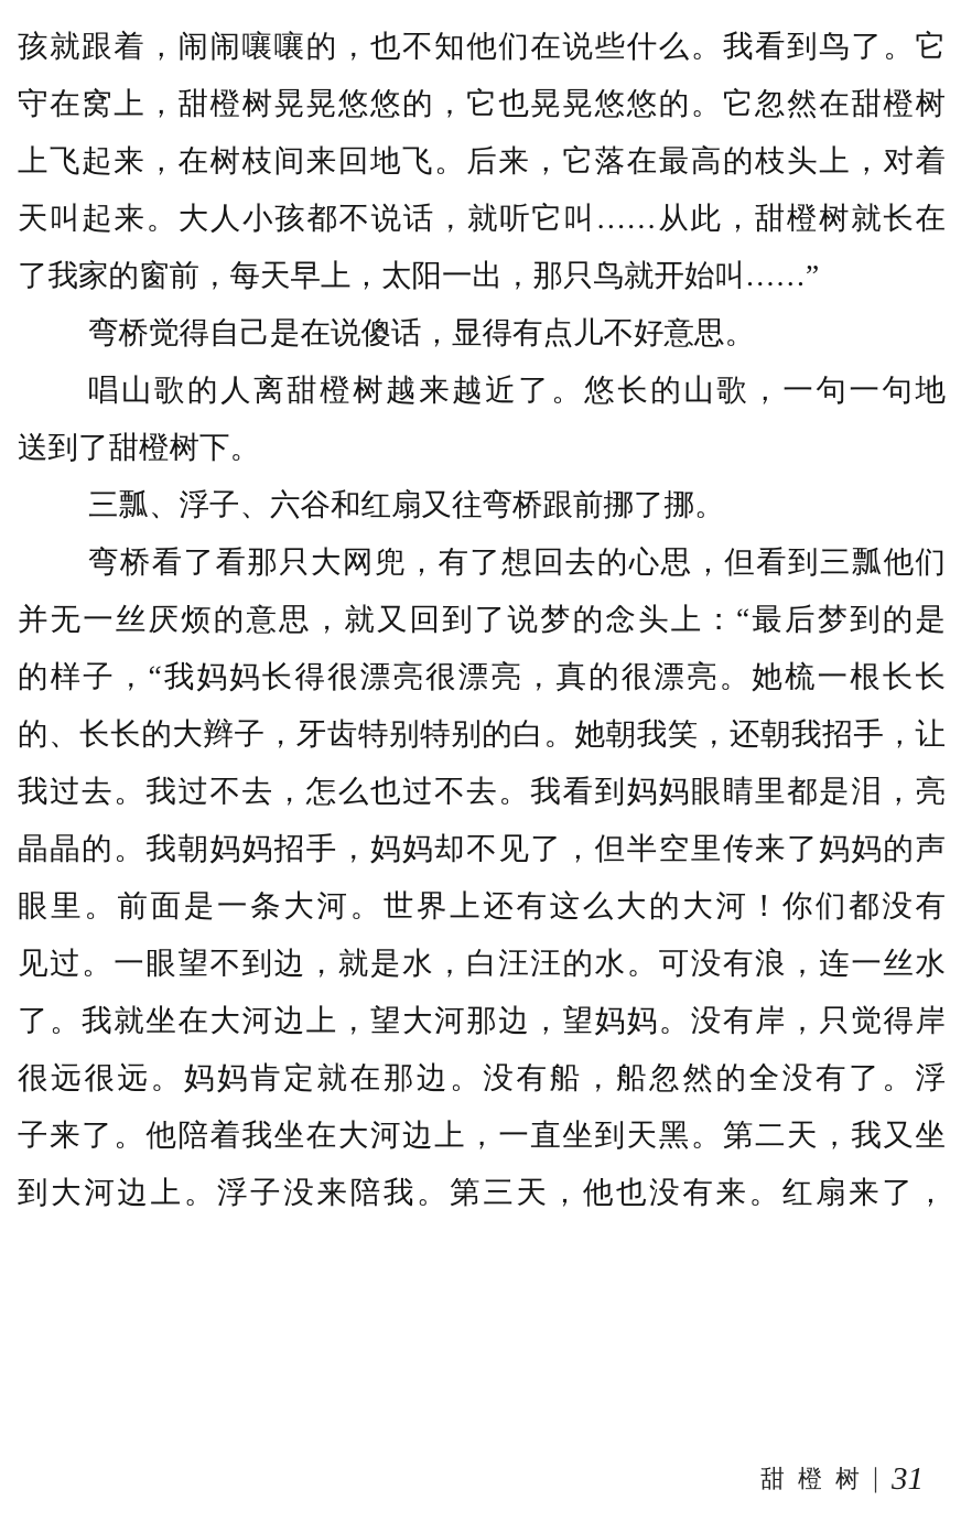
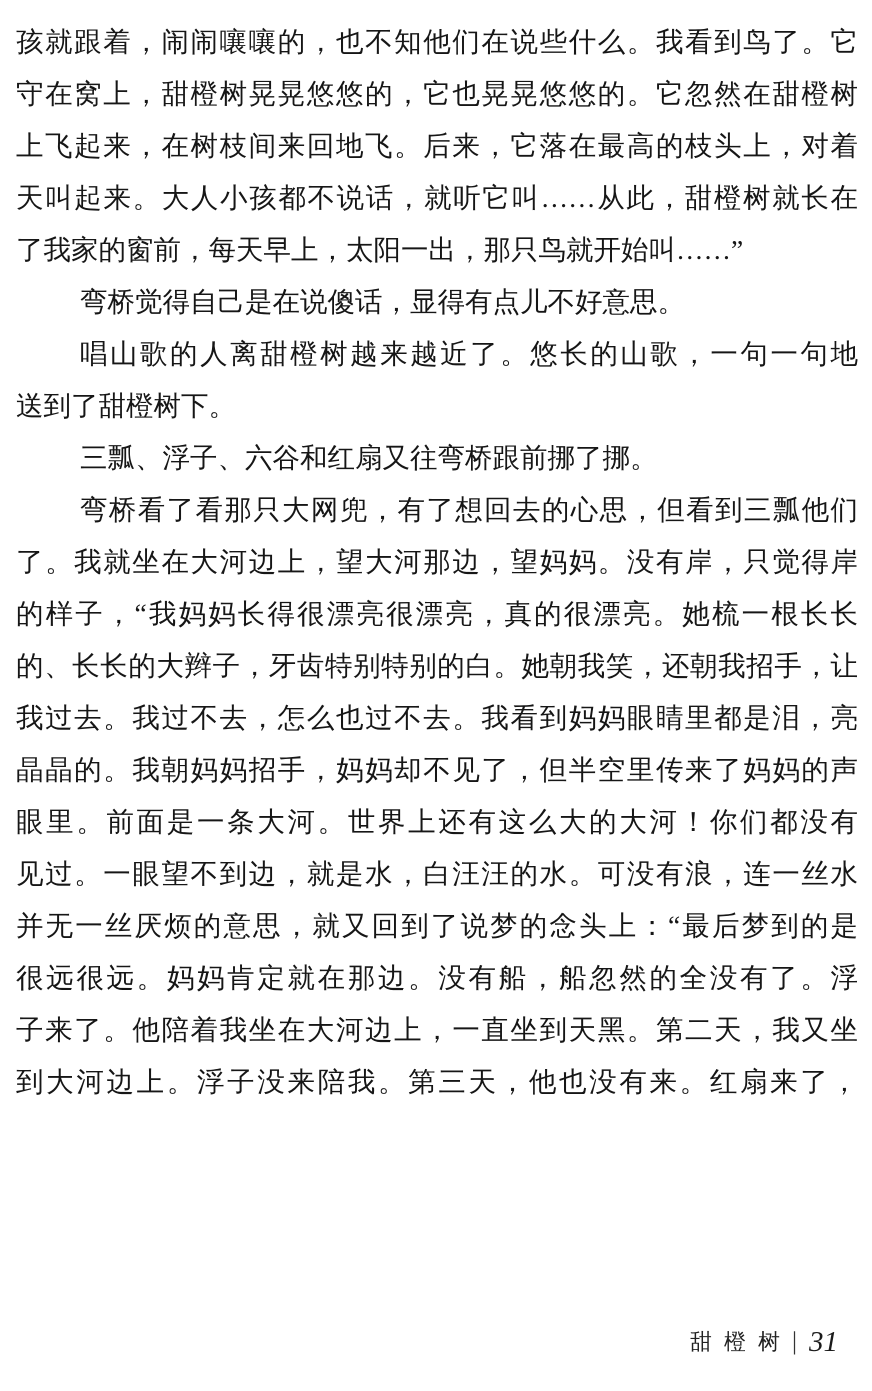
  孩就跟着，闹闹嚷嚷的，也不知他们在说些什么。我看到鸟了。它
  守在窝上，甜橙树晃晃悠悠的，它也晃晃悠悠的。它忽然在甜橙树
  上飞起来，在树枝间来回地飞。后来，它落在最高的枝头上，对着
  天叫起来。大人小孩都不说话，就听它叫……从此，甜橙树就长在
  了我家的窗前，每天早上，太阳一出，那只鸟就开始叫……”
  弯桥觉得自己是在说傻话，显得有点儿不好意思。
  唱山歌的人离甜橙树越来越近了。悠长的山歌，一句一句地
  送到了甜橙树下。
  三瓢、浮子、六谷和红扇又往弯桥跟前挪了挪。
  弯桥看了看那只大网兜，有了想回去的心思，但看到三瓢他们
- 并无一丝厌烦的意思，就又回到了说梦的念头上：“最后梦到的是
+ 了。我就坐在大河边上，望大河那边，望妈妈。没有岸，只觉得岸
  的样子，“我妈妈长得很漂亮很漂亮，真的很漂亮。她梳一根长长
  的、长长的大辫子，牙齿特别特别的白。她朝我笑，还朝我招手，让
  我过去。我过不去，怎么也过不去。我看到妈妈眼睛里都是泪，亮
  晶晶的。我朝妈妈招手，妈妈却不见了，但半空里传来了妈妈的声
  眼里。前面是一条大河。世界上还有这么大的大河！你们都没有
  见过。一眼望不到边，就是水，白汪汪的水。可没有浪，连一丝水
- 了。我就坐在大河边上，望大河那边，望妈妈。没有岸，只觉得岸
+ 并无一丝厌烦的意思，就又回到了说梦的念头上：“最后梦到的是
  很远很远。妈妈肯定就在那边。没有船，船忽然的全没有了。浮
  子来了。他陪着我坐在大河边上，一直坐到天黑。第二天，我又坐
  到大河边上。浮子没来陪我。第三天，他也没有来。红扇来了，
  甜橙树| 31
